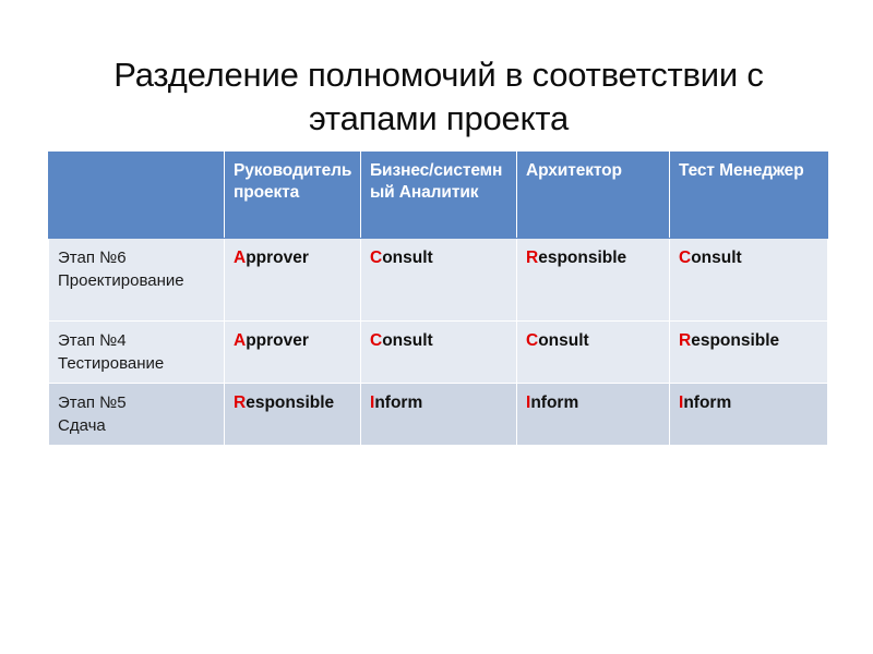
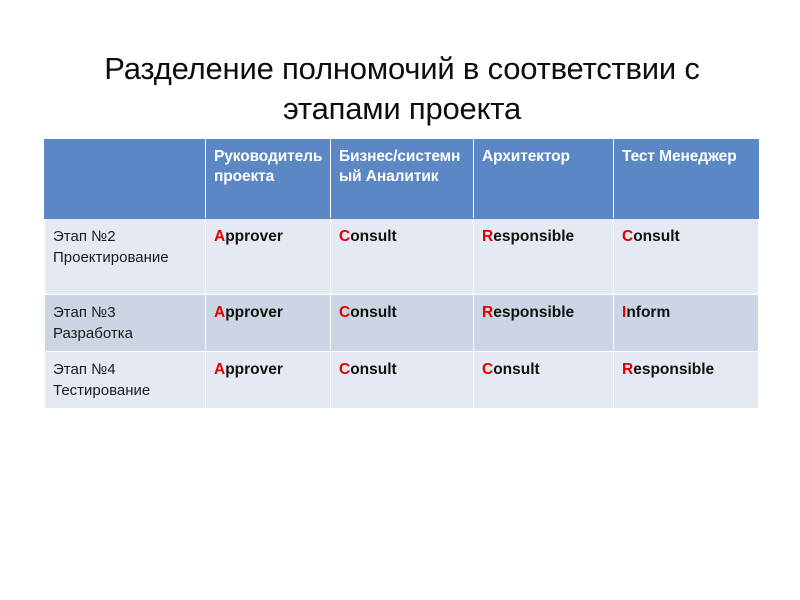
  Разделение полномочий в соответствии с этапами проекта
  	Руководитель проекта	Бизнес/системный Аналитик	Архитектор	Тест Менеджер
- Этап №6 Проектирование	Approver	Consult	Responsible	Consult
+ Этап №2 Проектирование	Approver	Consult	Responsible	Consult
+ Этап №3 Разработка	Approver	Consult	Responsible	Inform
  Этап №4 Тестирование	Approver	Consult	Consult	Responsible
- Этап №5 Сдача	Responsible	Inform	Inform	Inform
